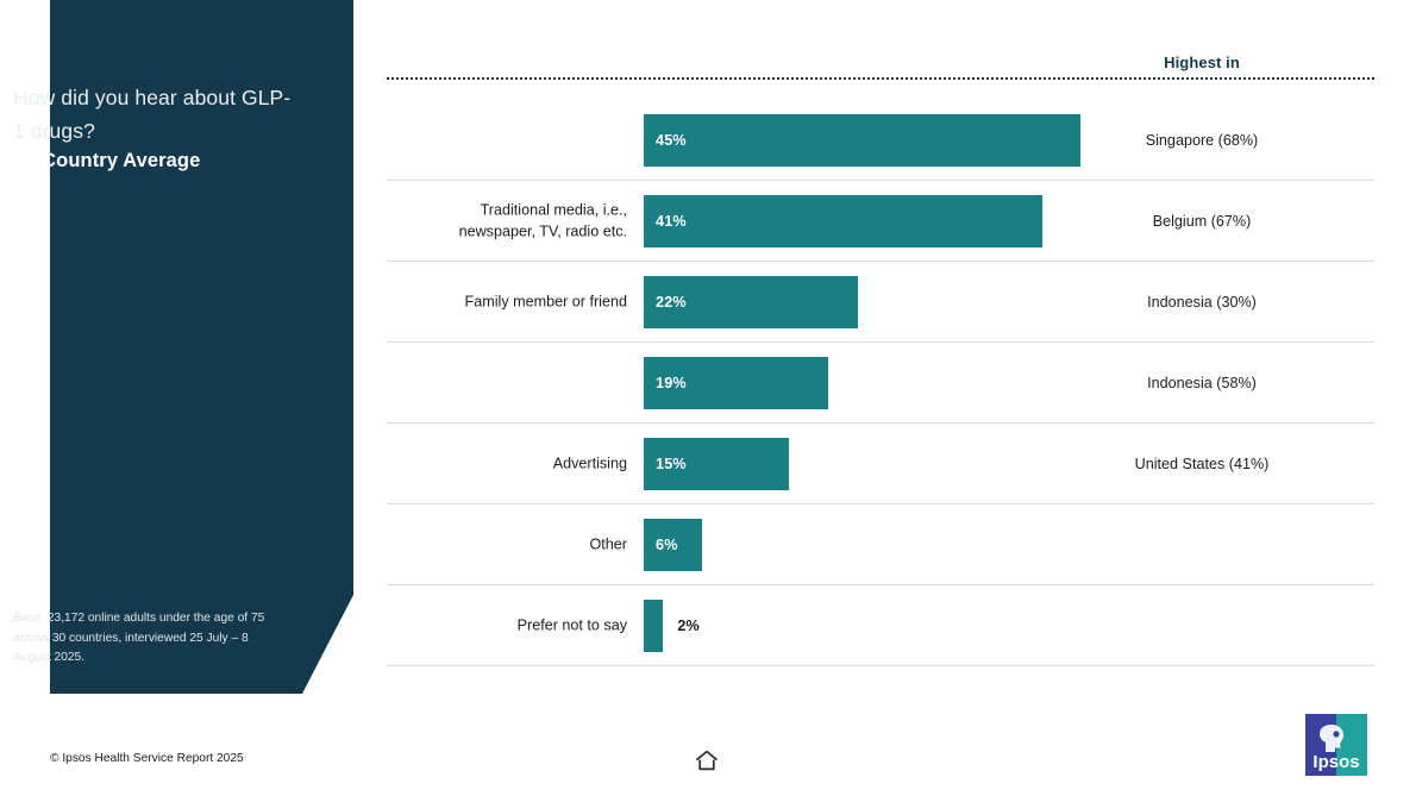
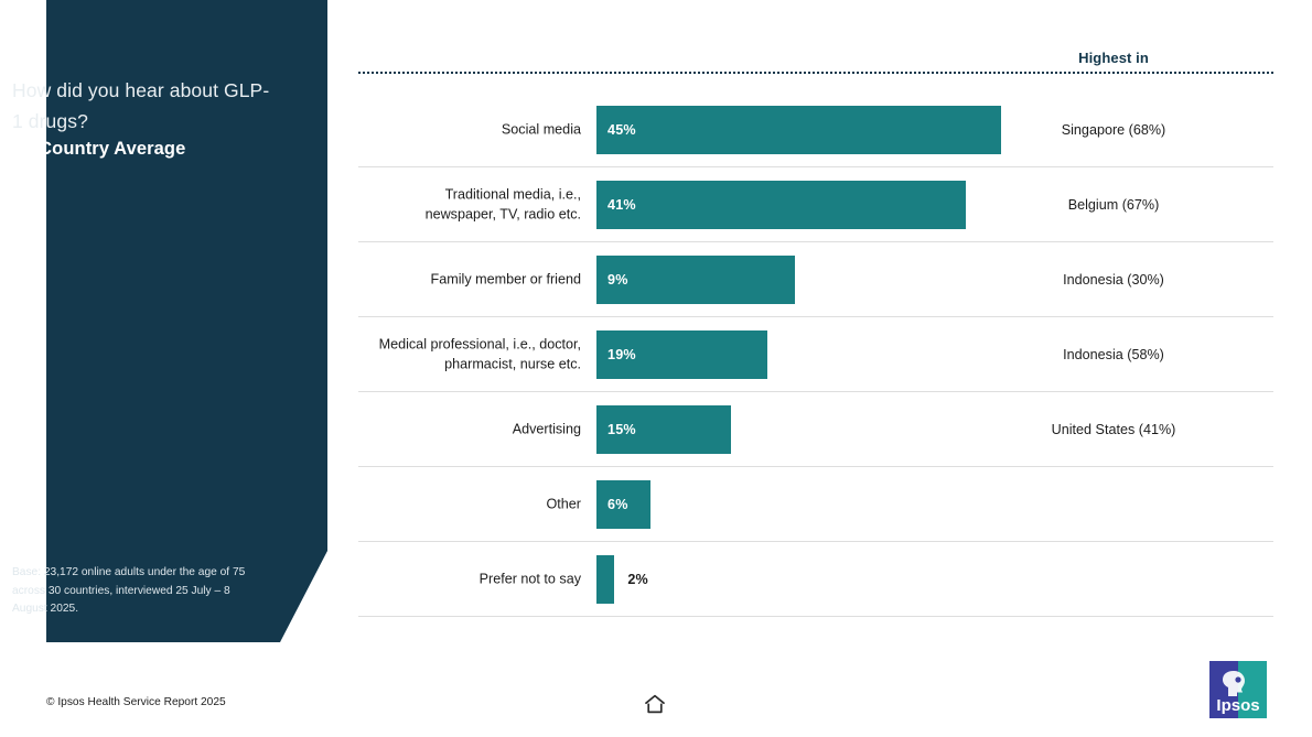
  How did you hear about GLP-1 drugs?
  30-Country Average
  Base: 23,172 online adults under the age of 75 across 30 countries, interviewed 25 July – 8 August 2025.
  Highest in
+ Social media
  45%
  Singapore (68%)
  Traditional media, i.e.,
  newspaper, TV, radio etc.
  41%
  Belgium (67%)
  Family member or friend
- 22%
+ 9%
  Indonesia (30%)
+ Medical professional, i.e., doctor,
+ pharmacist, nurse etc.
  19%
  Indonesia (58%)
  Advertising
  15%
  United States (41%)
  Other
  6%
  Prefer not to say
  2%
  © Ipsos Health Service Report 2025
  Ipsos
